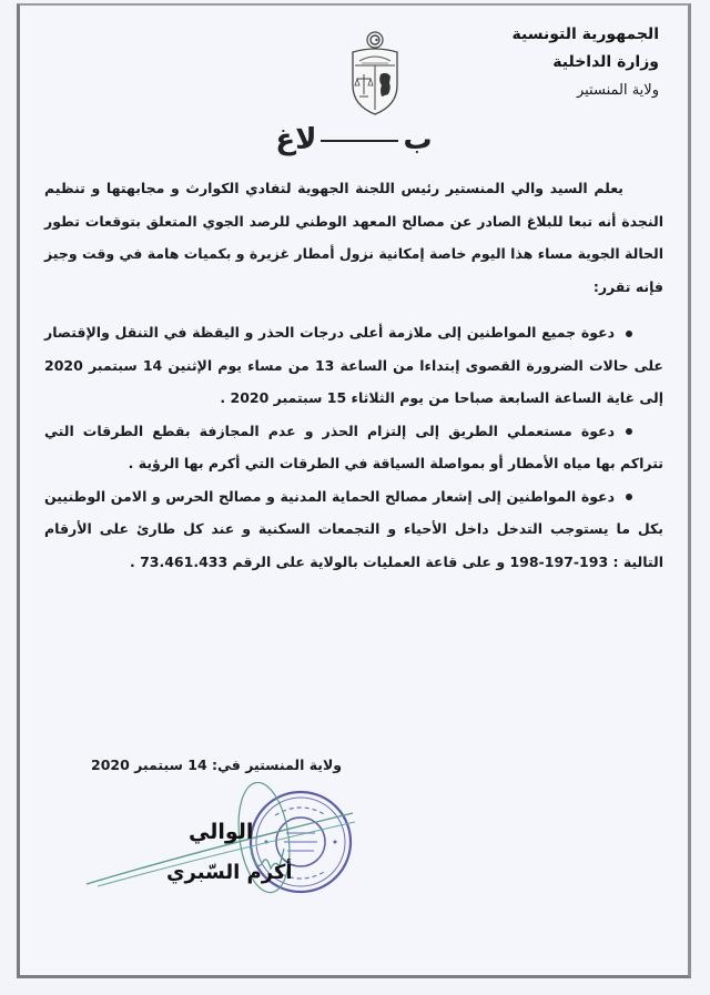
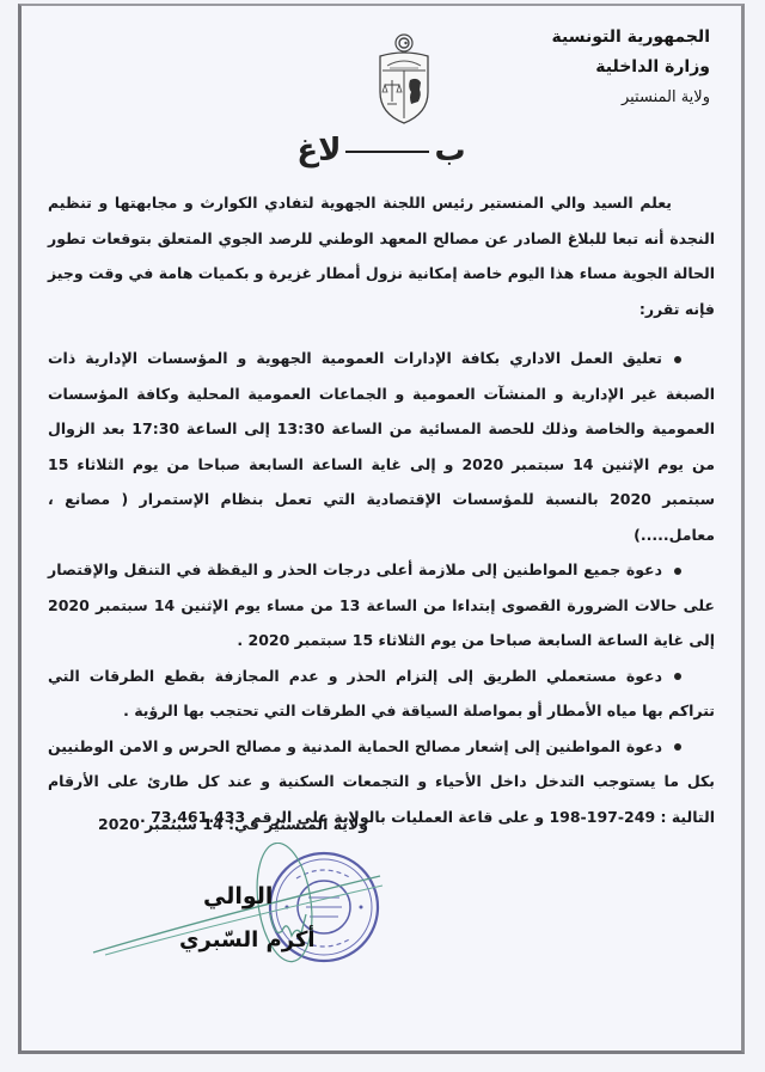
  الجمهورية التونسية
  وزارة الداخلية
  ولاية المنستير
  بلاغ
  يعلم السيد والي المنستير رئيس اللجنة الجهوية لتفادي الكوارث و مجابهتها و تنظيم النجدة أنه تبعا للبلاغ الصادر عن مصالح المعهد الوطني للرصد الجوي المتعلق بتوقعات تطور الحالة الجوية مساء هذا اليوم خاصة إمكانية نزول أمطار غزيرة و بكميات هامة في وقت وجيز فإنه تقرر:
+ تعليق العمل الاداري بكافة الإدارات العمومية الجهوية و المؤسسات الإدارية ذات الصبغة غير الإدارية و المنشآت العمومية و الجماعات العمومية المحلية وكافة المؤسسات العمومية والخاصة وذلك للحصة المسائية من الساعة 13:30 إلى الساعة 17:30 بعد الزوال من يوم الإثنين 14 سبتمبر 2020 و إلى غاية الساعة السابعة صباحا من يوم الثلاثاء 15 سبتمبر 2020 بالنسبة للمؤسسات الإقتصادية التي تعمل بنظام الإستمرار ( مصانع ، معامل.....)
  دعوة جميع المواطنين إلى ملازمة أعلى درجات الحذر و اليقظة في التنقل والإقتصار على حالات الضرورة القصوى إبتداءا من الساعة 13 من مساء يوم الإثنين 14 سبتمبر 2020 إلى غاية الساعة السابعة صباحا من يوم الثلاثاء 15 سبتمبر 2020 .
- دعوة مستعملي الطريق إلى إلتزام الحذر و عدم المجازفة بقطع الطرقات التي تتراكم بها مياه الأمطار أو بمواصلة السياقة في الطرقات التي أكرم بها الرؤية .
+ دعوة مستعملي الطريق إلى إلتزام الحذر و عدم المجازفة بقطع الطرقات التي تتراكم بها مياه الأمطار أو بمواصلة السياقة في الطرقات التي تحتجب بها الرؤية .
- دعوة المواطنين إلى إشعار مصالح الحماية المدنية و مصالح الحرس و الامن الوطنيين بكل ما يستوجب التدخل داخل الأحياء و التجمعات السكنية و عند كل طارئ على الأرقام التالية : 193-197-198 و على قاعة العمليات بالولاية على الرقم 73.461.433 .
+ دعوة المواطنين إلى إشعار مصالح الحماية المدنية و مصالح الحرس و الامن الوطنيين بكل ما يستوجب التدخل داخل الأحياء و التجمعات السكنية و عند كل طارئ على الأرقام التالية : 249-197-198 و على قاعة العمليات بالولاية على الرقم 73.461.433 .
  ولاية المنستير في: 14 سبتمبر 2020
  الوالي
  أكرم السّبري
